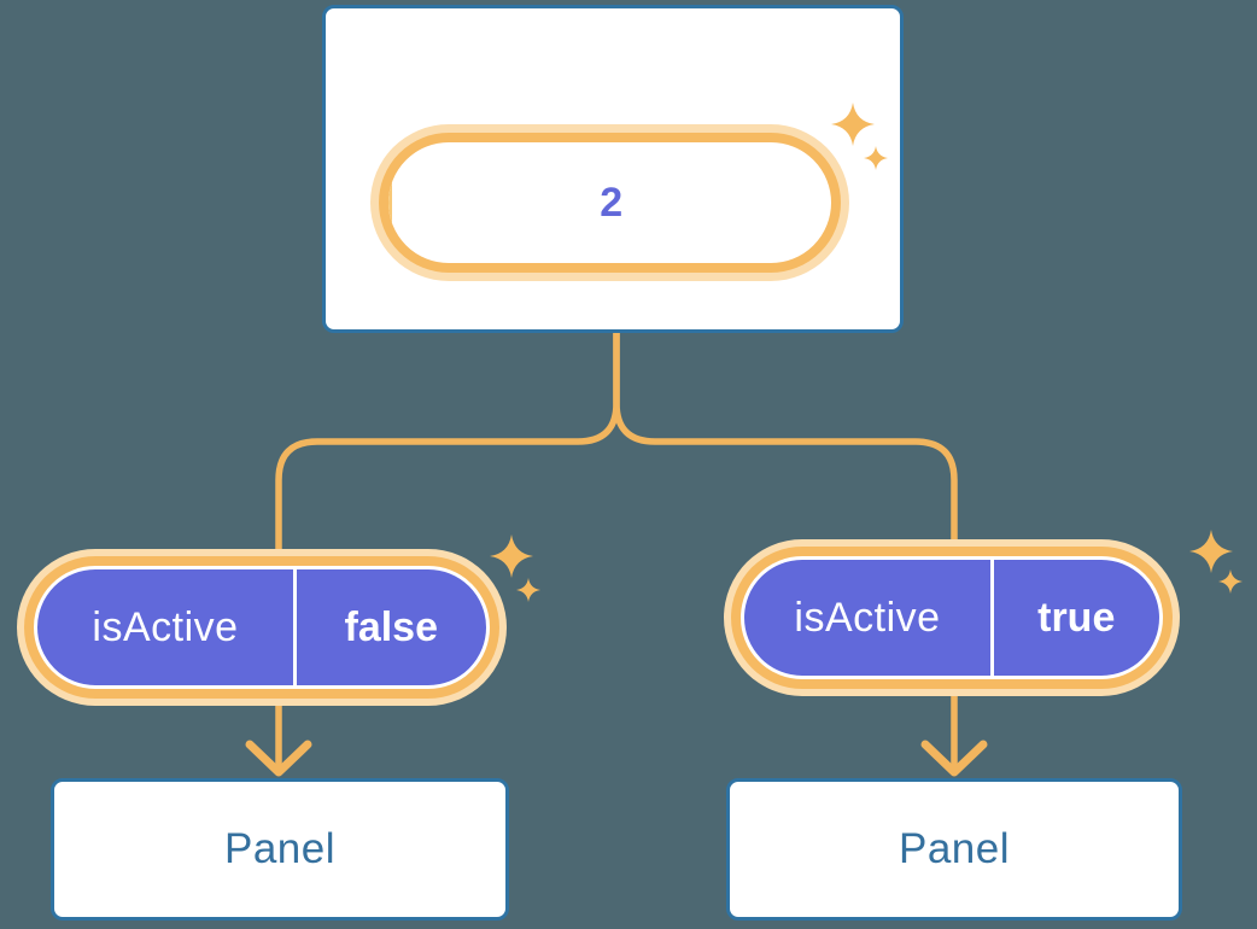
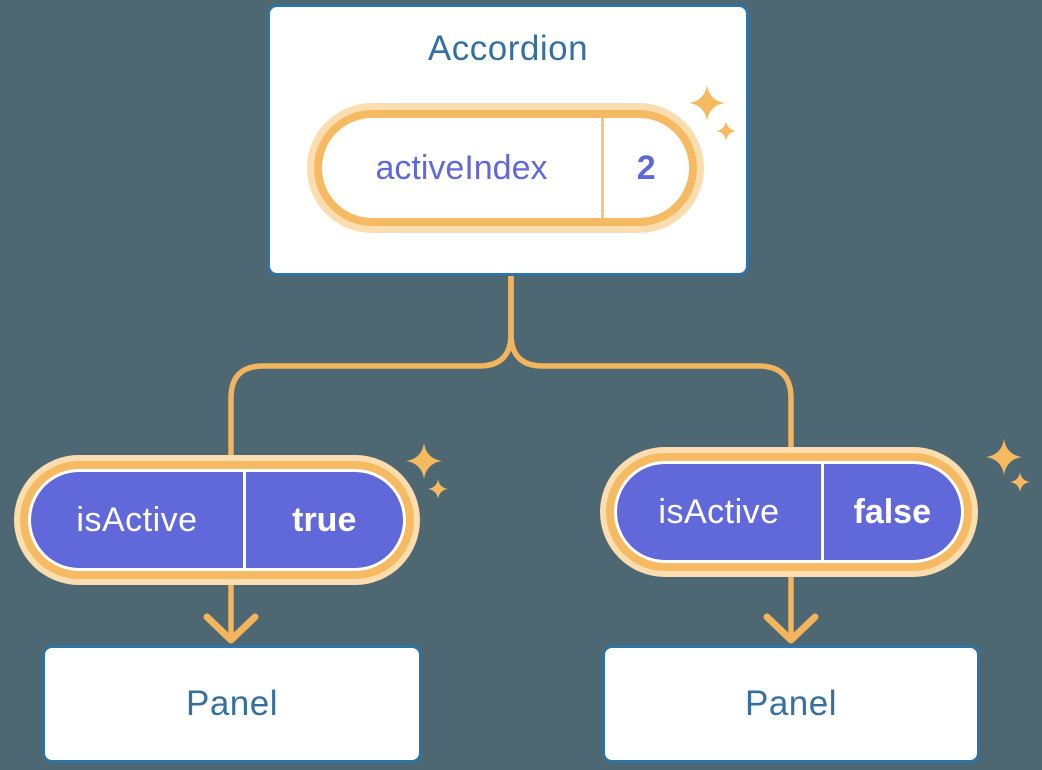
+ Accordion
+ activeIndex
  2
  isActive
- false
+ true
  isActive
- true
+ false
  Panel
  Panel
